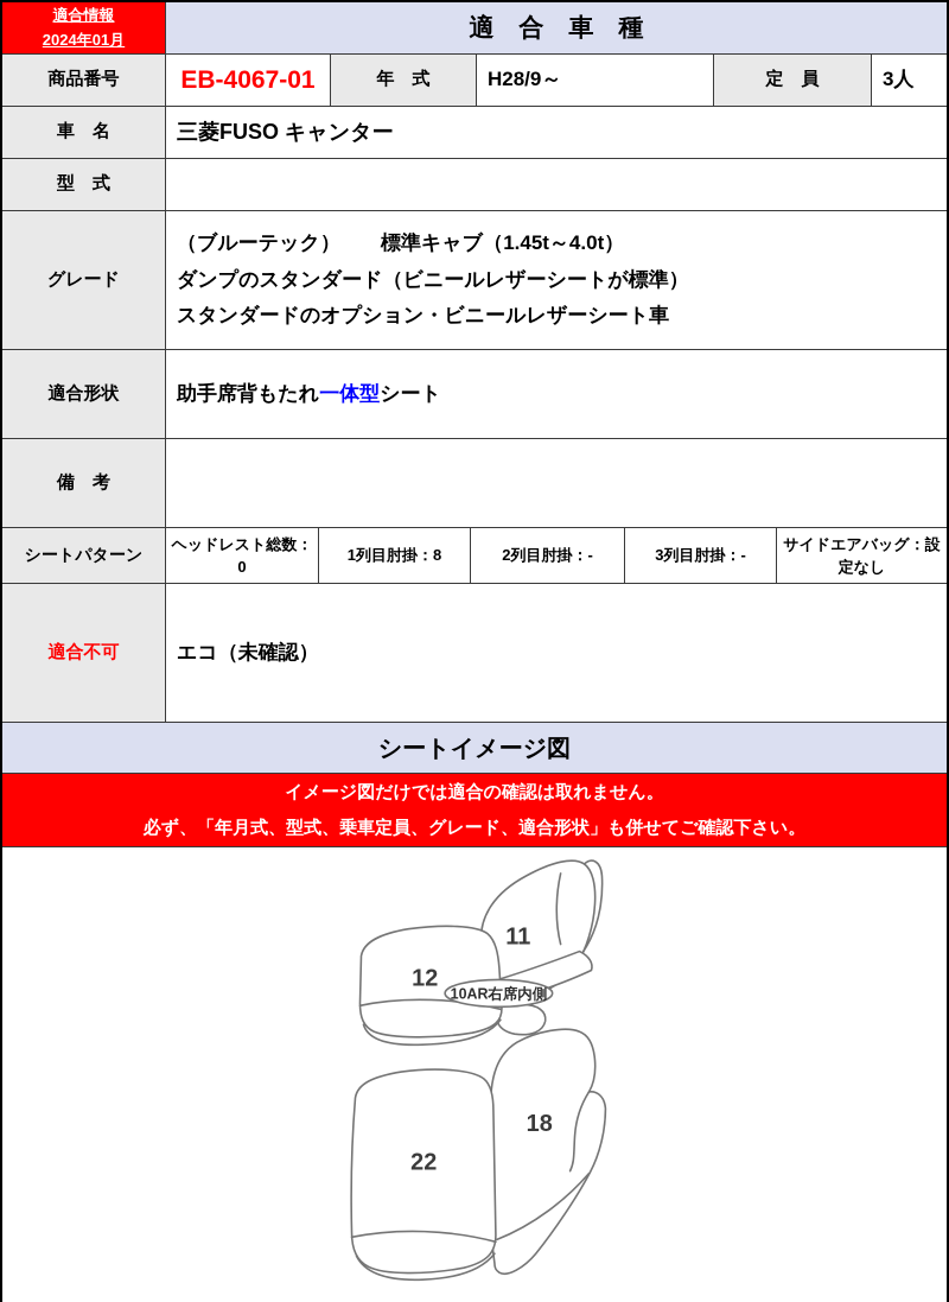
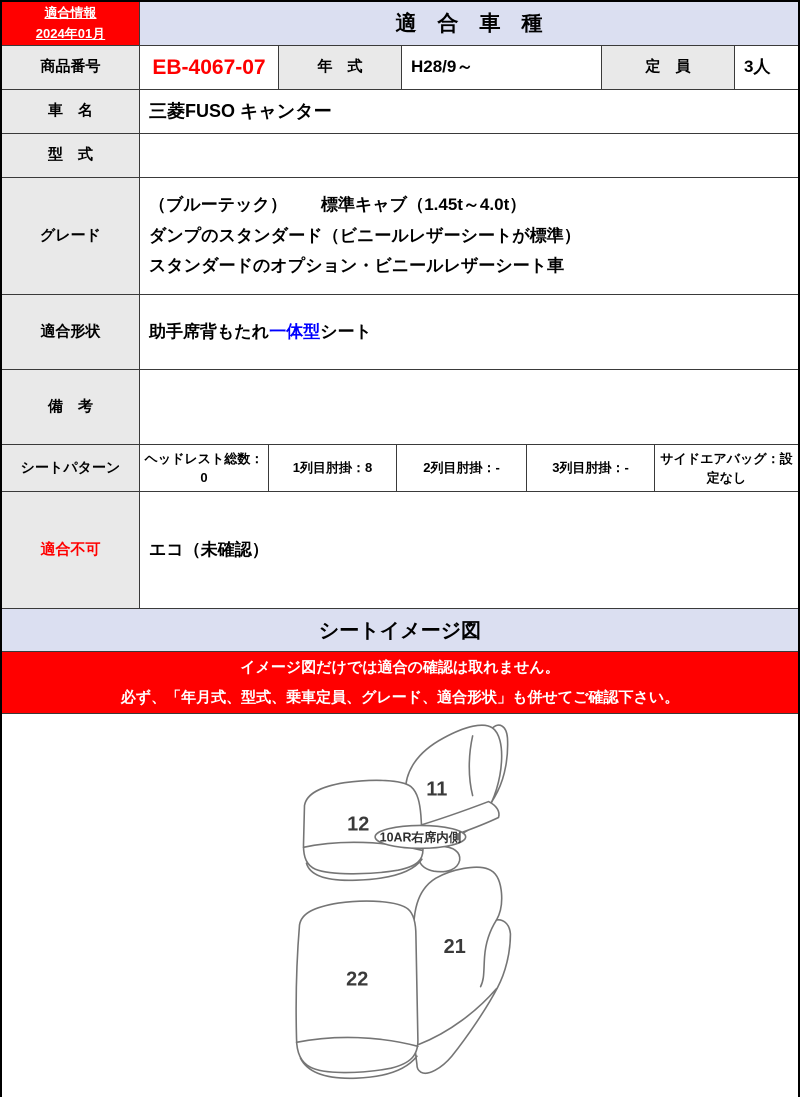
  適合情報
  2024年01月
  適 合 車 種
  商品番号
- EB-4067-01
+ EB-4067-07
  年 式
  H28/9～
  定 員
  3人
  車 名
  三菱FUSO キャンター
  型 式
  グレード
  （ブルーテック） 標準キャブ（1.45t～4.0t）
  ダンプのスタンダード（ビニールレザーシートが標準）
  スタンダードのオプション・ビニールレザーシート車
  適合形状
  助手席背もたれ
  一体型
  シート
  備 考
  シートパターン
  ヘッドレスト総数：0
  1列目肘掛：8
  2列目肘掛：-
  3列目肘掛：-
  サイドエアバッグ：設定なし
  適合不可
  エコ（未確認）
  シートイメージ図
  イメージ図だけでは適合の確認は取れません。
  必ず、「年月式、型式、乗車定員、グレード、適合形状」も併せてご確認下さい。
  10AR右席内側
  11
  12
- 18
+ 21
  22
